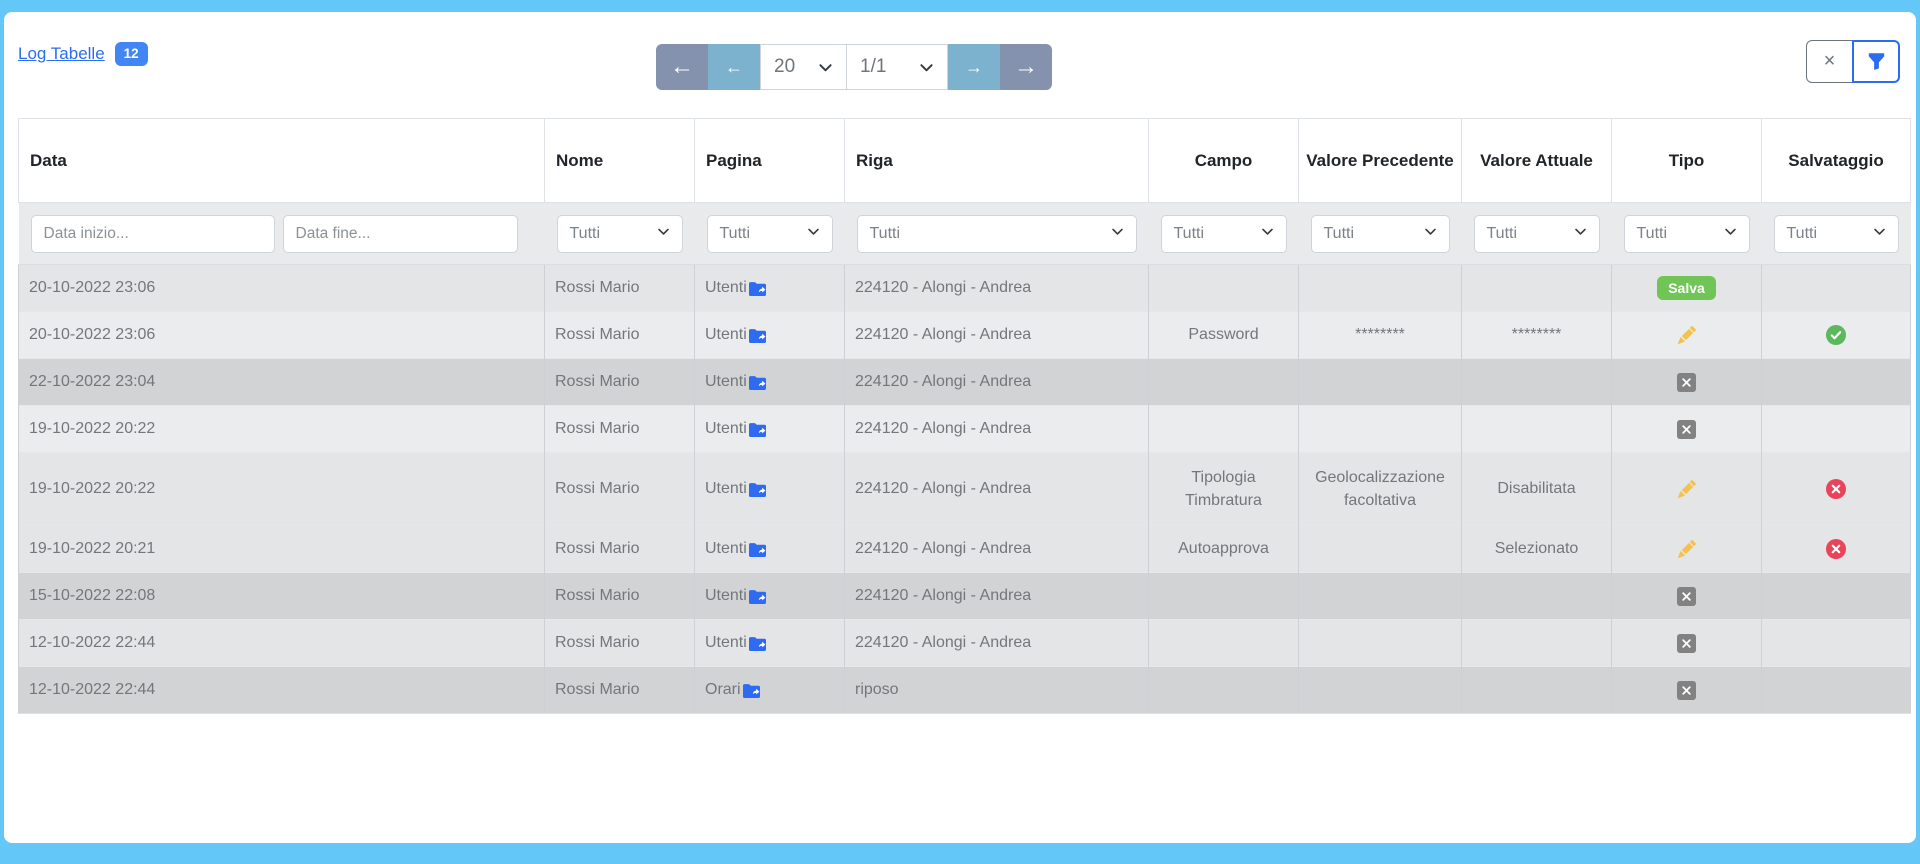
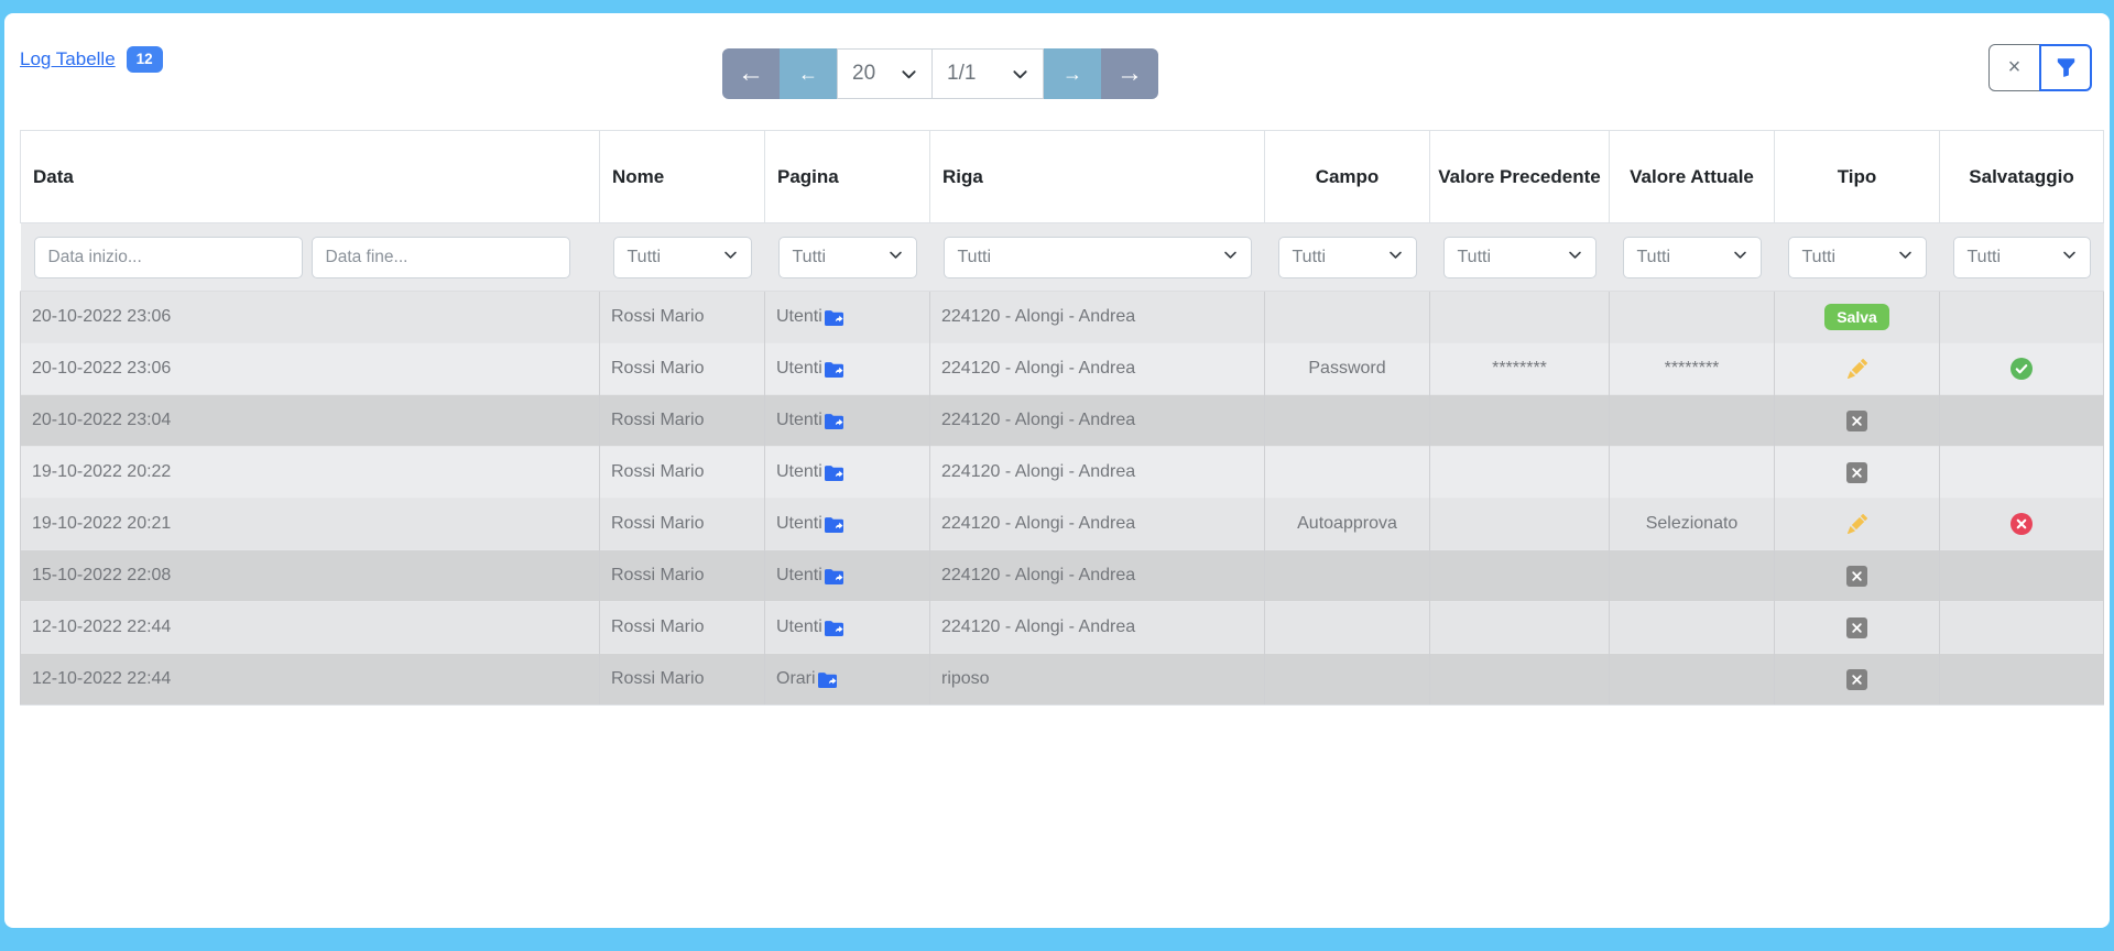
  Log Tabelle
  12
  ←
  ←
  20
  1/1
  →
  →
  ×
  Data	Nome	Pagina	Riga	Campo	Valore Precedente	Valore Attuale	Tipo	Salvataggio
  Data inizio... Data fine...	Tutti	Tutti	Tutti	Tutti	Tutti	Tutti	Tutti	Tutti
  20-10-2022 23:06	Rossi Mario	Utenti	224120 - Alongi - Andrea				Salva
  20-10-2022 23:06	Rossi Mario	Utenti	224120 - Alongi - Andrea	Password	********	********
- 22-10-2022 23:04	Rossi Mario	Utenti	224120 - Alongi - Andrea
+ 20-10-2022 23:04	Rossi Mario	Utenti	224120 - Alongi - Andrea
  19-10-2022 20:22	Rossi Mario	Utenti	224120 - Alongi - Andrea
- 19-10-2022 20:22	Rossi Mario	Utenti	224120 - Alongi - Andrea	Tipologia Timbratura	Geolocalizzazione facoltativa	Disabilitata
  19-10-2022 20:21	Rossi Mario	Utenti	224120 - Alongi - Andrea	Autoapprova		Selezionato
  15-10-2022 22:08	Rossi Mario	Utenti	224120 - Alongi - Andrea
  12-10-2022 22:44	Rossi Mario	Utenti	224120 - Alongi - Andrea
  12-10-2022 22:44	Rossi Mario	Orari	riposo
